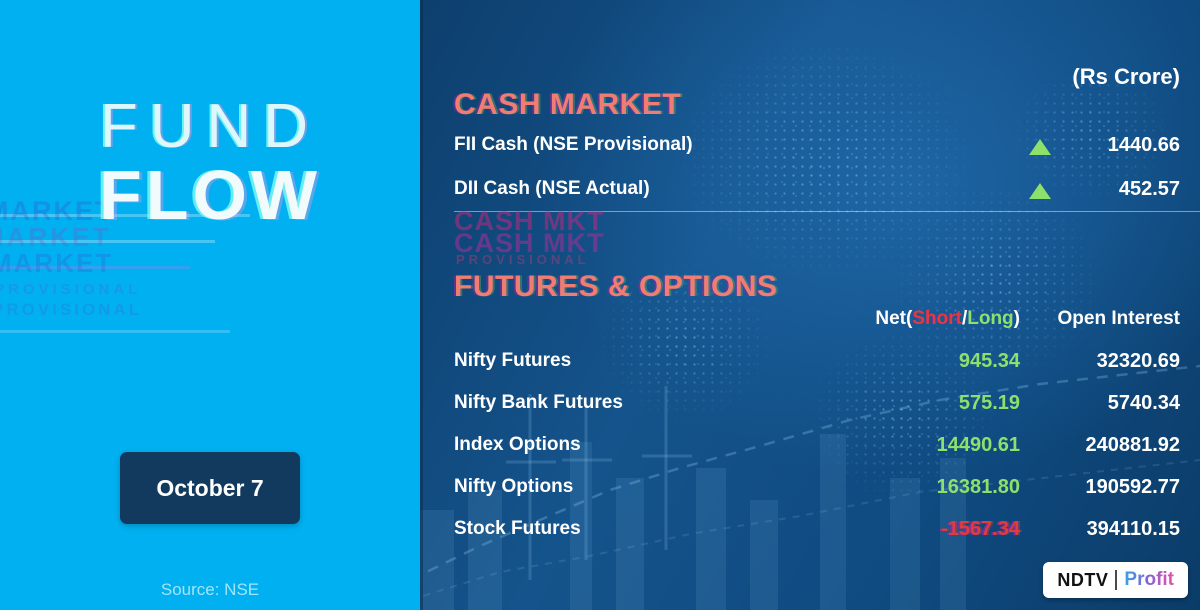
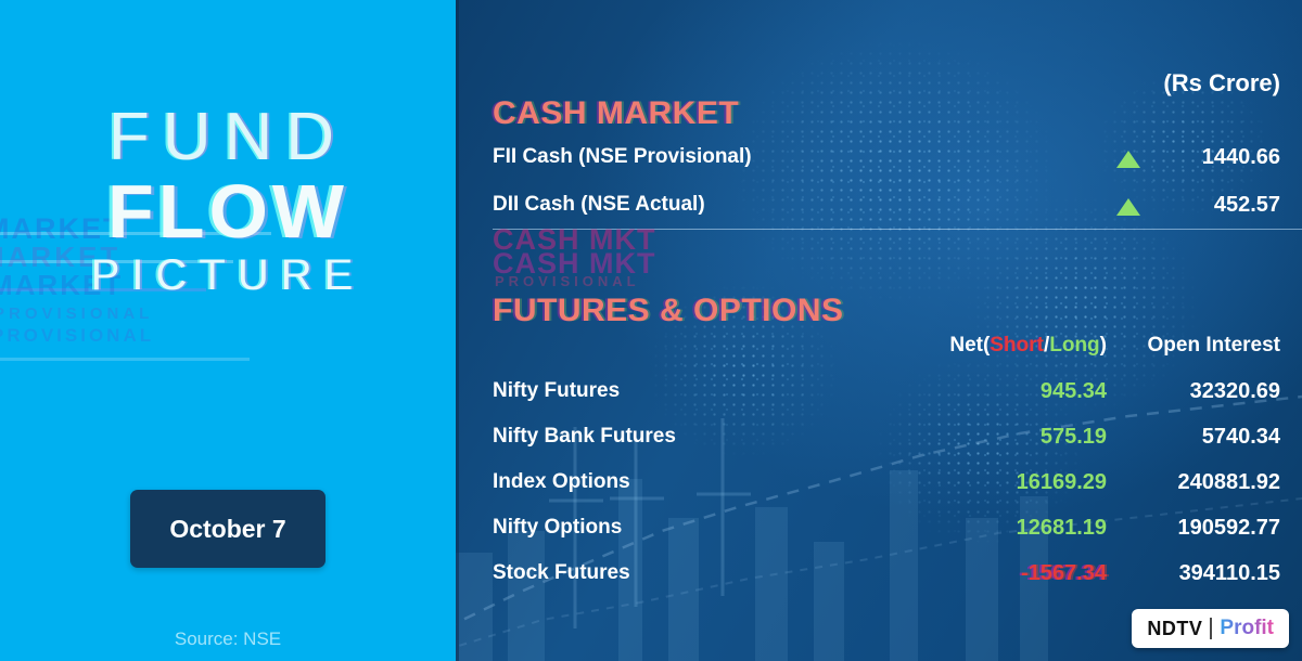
  ARKET
  ARKET
  MARKET
  PROVISIONAL
  FUND
  FLOW
+ PICTURE
  October 7
  Source: NSE
  (Rs Crore)
  CASH MARKET
  FII Cash (NSE Provisional)
  1440.66
  DII Cash (NSE Actual)
  452.57
  CASH MKT
  CASH MKT
  PROVISIONAL
  FUTURES & OPTIONS
  Net(Short/Long)
  Open Interest
  Nifty Futures
  945.34
  32320.69
  Nifty Bank Futures
  575.19
  5740.34
  Index Options
- 14490.61
+ 16169.29
  240881.92
  Nifty Options
- 16381.80
+ 12681.19
  190592.77
  Stock Futures
  -1567.34
  394110.15
  NDTV
  Profit
